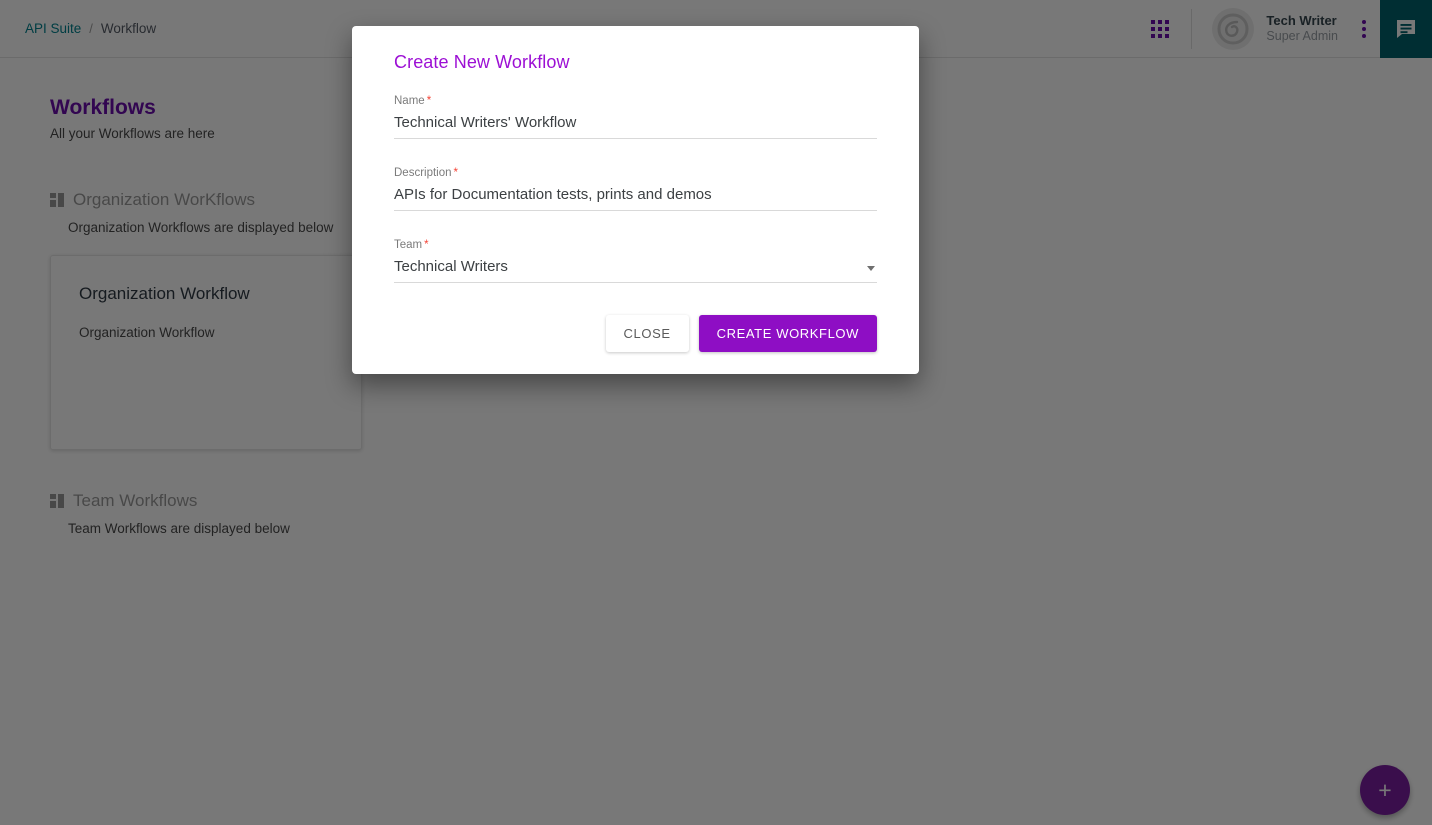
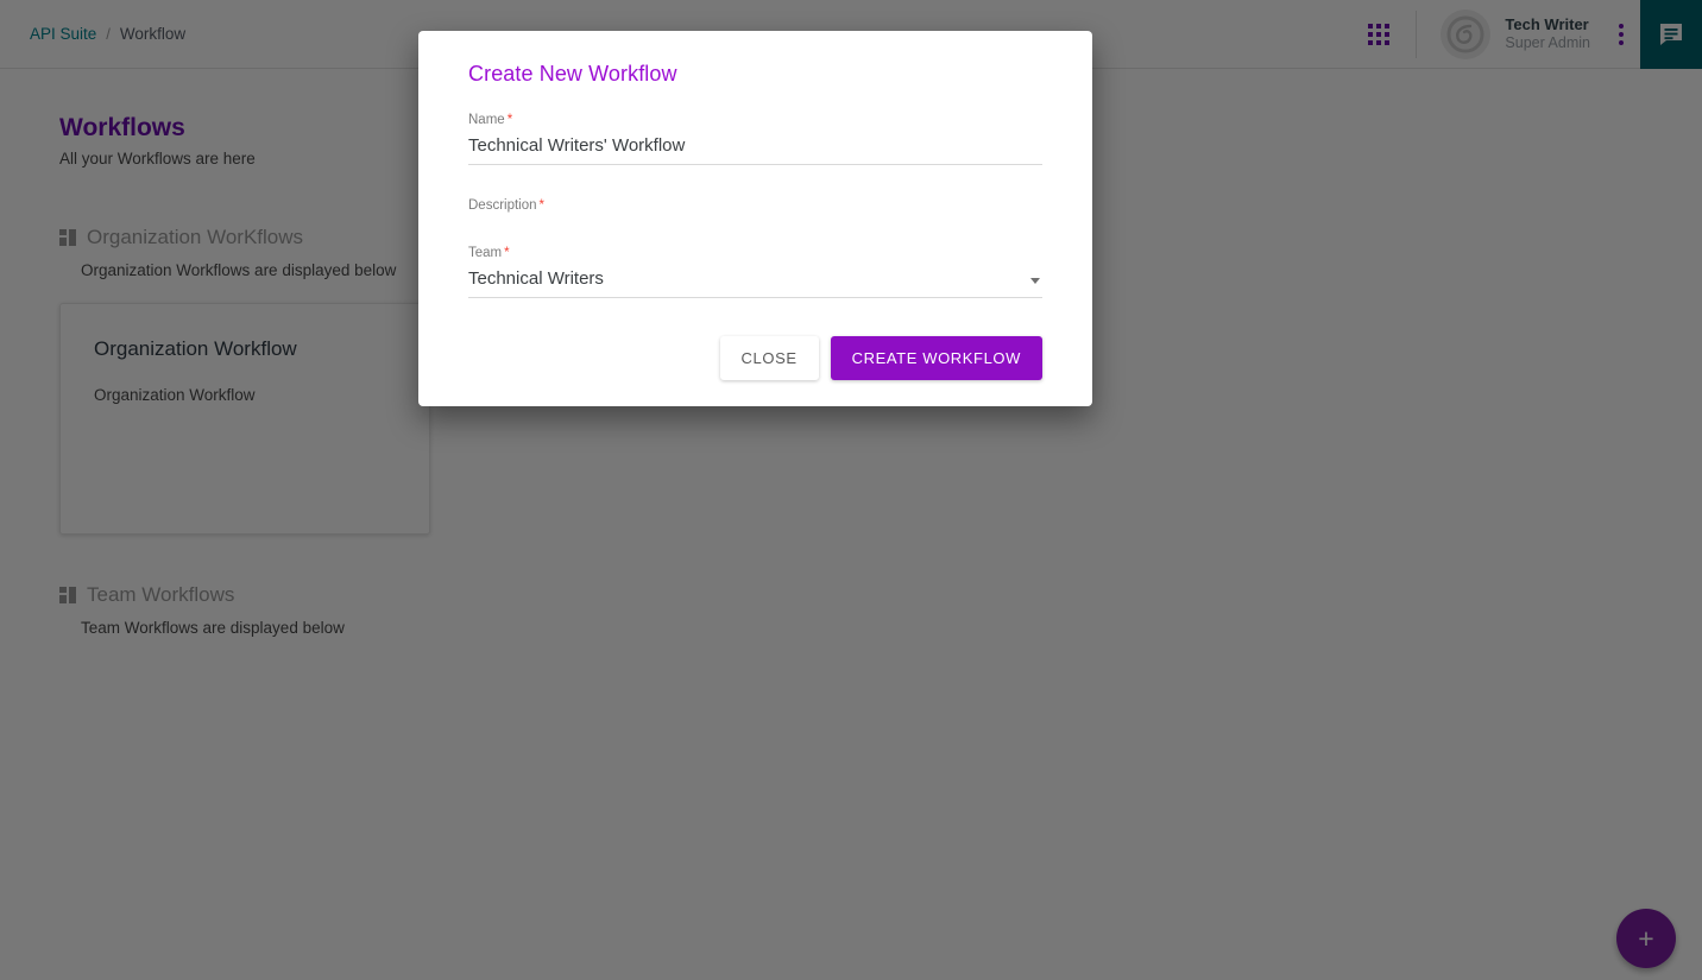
  API Suite
  /
  Workflow
  Tech Writer
  Super Admin
  Workflows
  All your Workflows are here
  Organization WorKflows
  Organization Workflows are displayed below
  Organization Workflow
  Organization Workflow
  Team Workflows
  Team Workflows are displayed below
  +
  Create New Workflow
  Name *
  Technical Writers' Workflow
  Description *
- APIs for Documentation tests, prints and demos
  Team *
  Technical Writers
  CLOSE
  CREATE WORKFLOW
